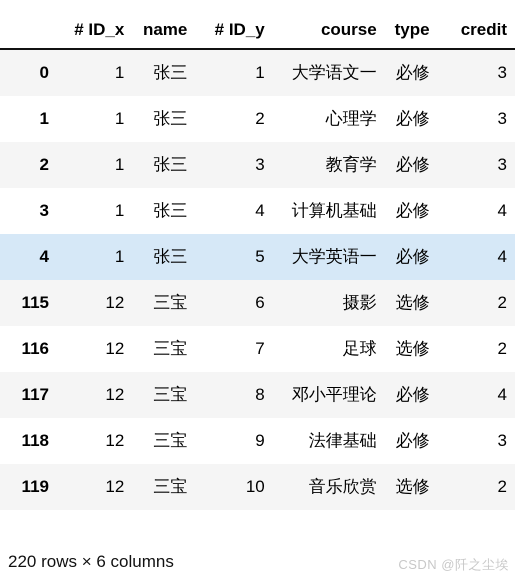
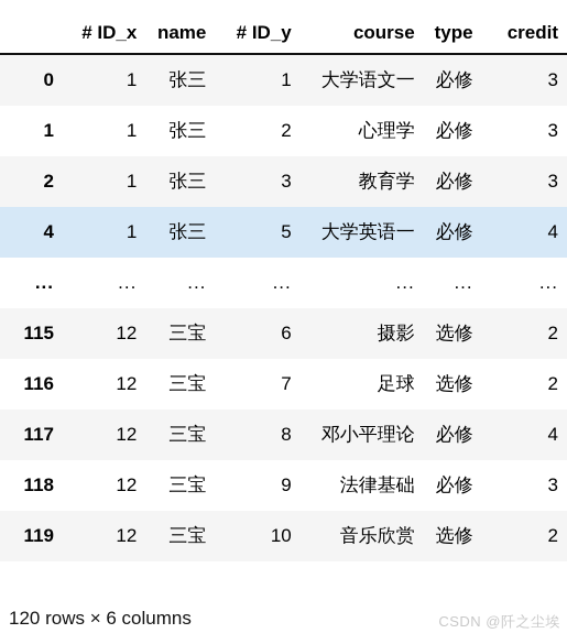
  	# ID_x	name	# ID_y	course	type	credit
  0	1	张三	1	大学语文一	必修	3
  1	1	张三	2	心理学	必修	3
  2	1	张三	3	教育学	必修	3
- 3	1	张三	4	计算机基础	必修	4
  4	1	张三	5	大学英语一	必修	4
+ ...	...	...	...	...	...	...
  115	12	三宝	6	摄影	选修	2
  116	12	三宝	7	足球	选修	2
  117	12	三宝	8	邓小平理论	必修	4
  118	12	三宝	9	法律基础	必修	3
  119	12	三宝	10	音乐欣赏	选修	2
- 220 rows × 6 columns
+ 120 rows × 6 columns
  CSDN @阡之尘埃
